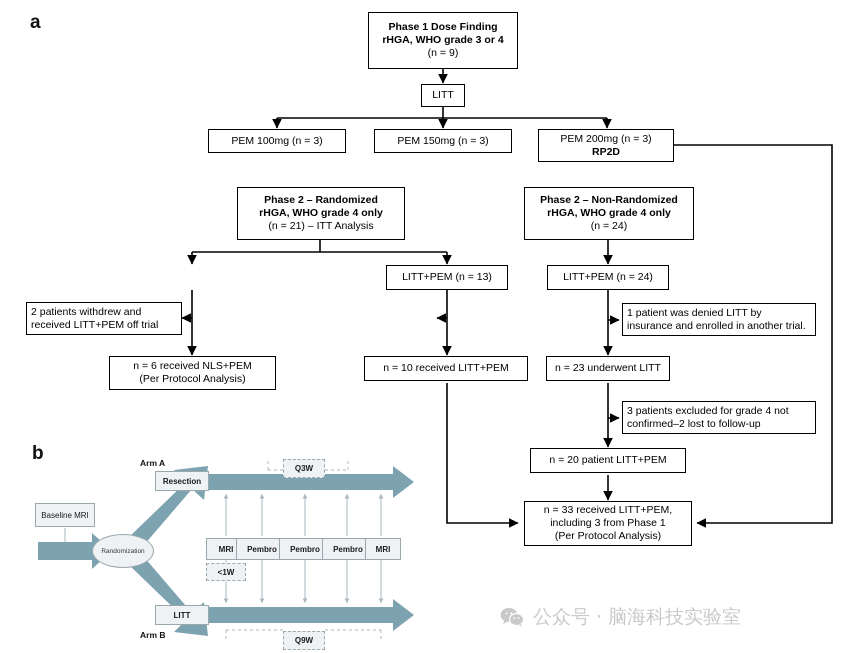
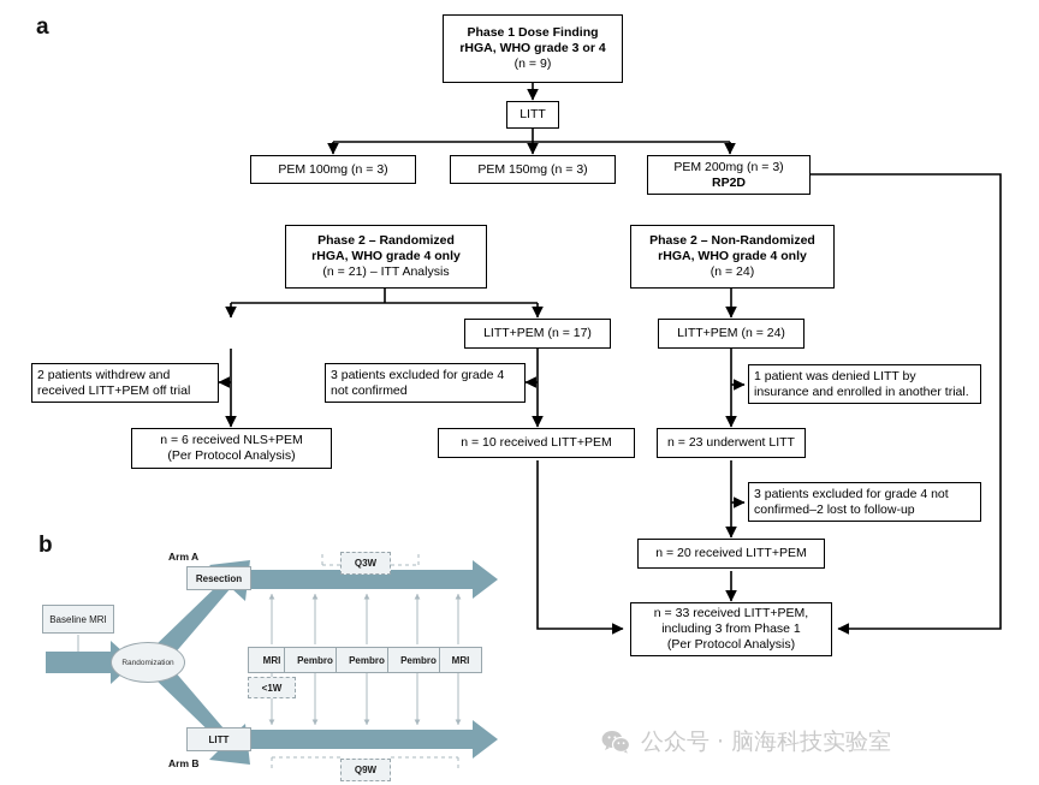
  a
  Phase 1 Dose Finding
  rHGA, WHO grade 3 or 4
  (n = 9)
  LITT
  PEM 100mg (n = 3)
  PEM 150mg (n = 3)
  PEM 200mg (n = 3)
  RP2D
  Phase 2 – Randomized
  rHGA, WHO grade 4 only
  (n = 21) – ITT Analysis
  Phase 2 – Non-Randomized
  rHGA, WHO grade 4 only
  (n = 24)
- LITT+PEM (n = 13)
+ LITT+PEM (n = 17)
  LITT+PEM (n = 24)
  2 patients withdrew and
  received LITT+PEM off trial
+ 3 patients excluded for grade 4
+ not confirmed
  1 patient was denied LITT by
  insurance and enrolled in another trial.
  n = 6 received NLS+PEM
  (Per Protocol Analysis)
  n = 10 received LITT+PEM
  n = 23 underwent LITT
  3 patients excluded for grade 4 not
  confirmed–2 lost to follow-up
- n = 20 patient LITT+PEM
+ n = 20 received LITT+PEM
  n = 33 received LITT+PEM,
  including 3 from Phase 1
  (Per Protocol Analysis)
  b
  Arm A
  Arm B
  Baseline MRI
  Resection
  LITT
  Q3W
  Q9W
  MRI
  Pembro
  Pembro
  Pembro
  MRI
  <1W
  公众号 · 脑海科技实验室
